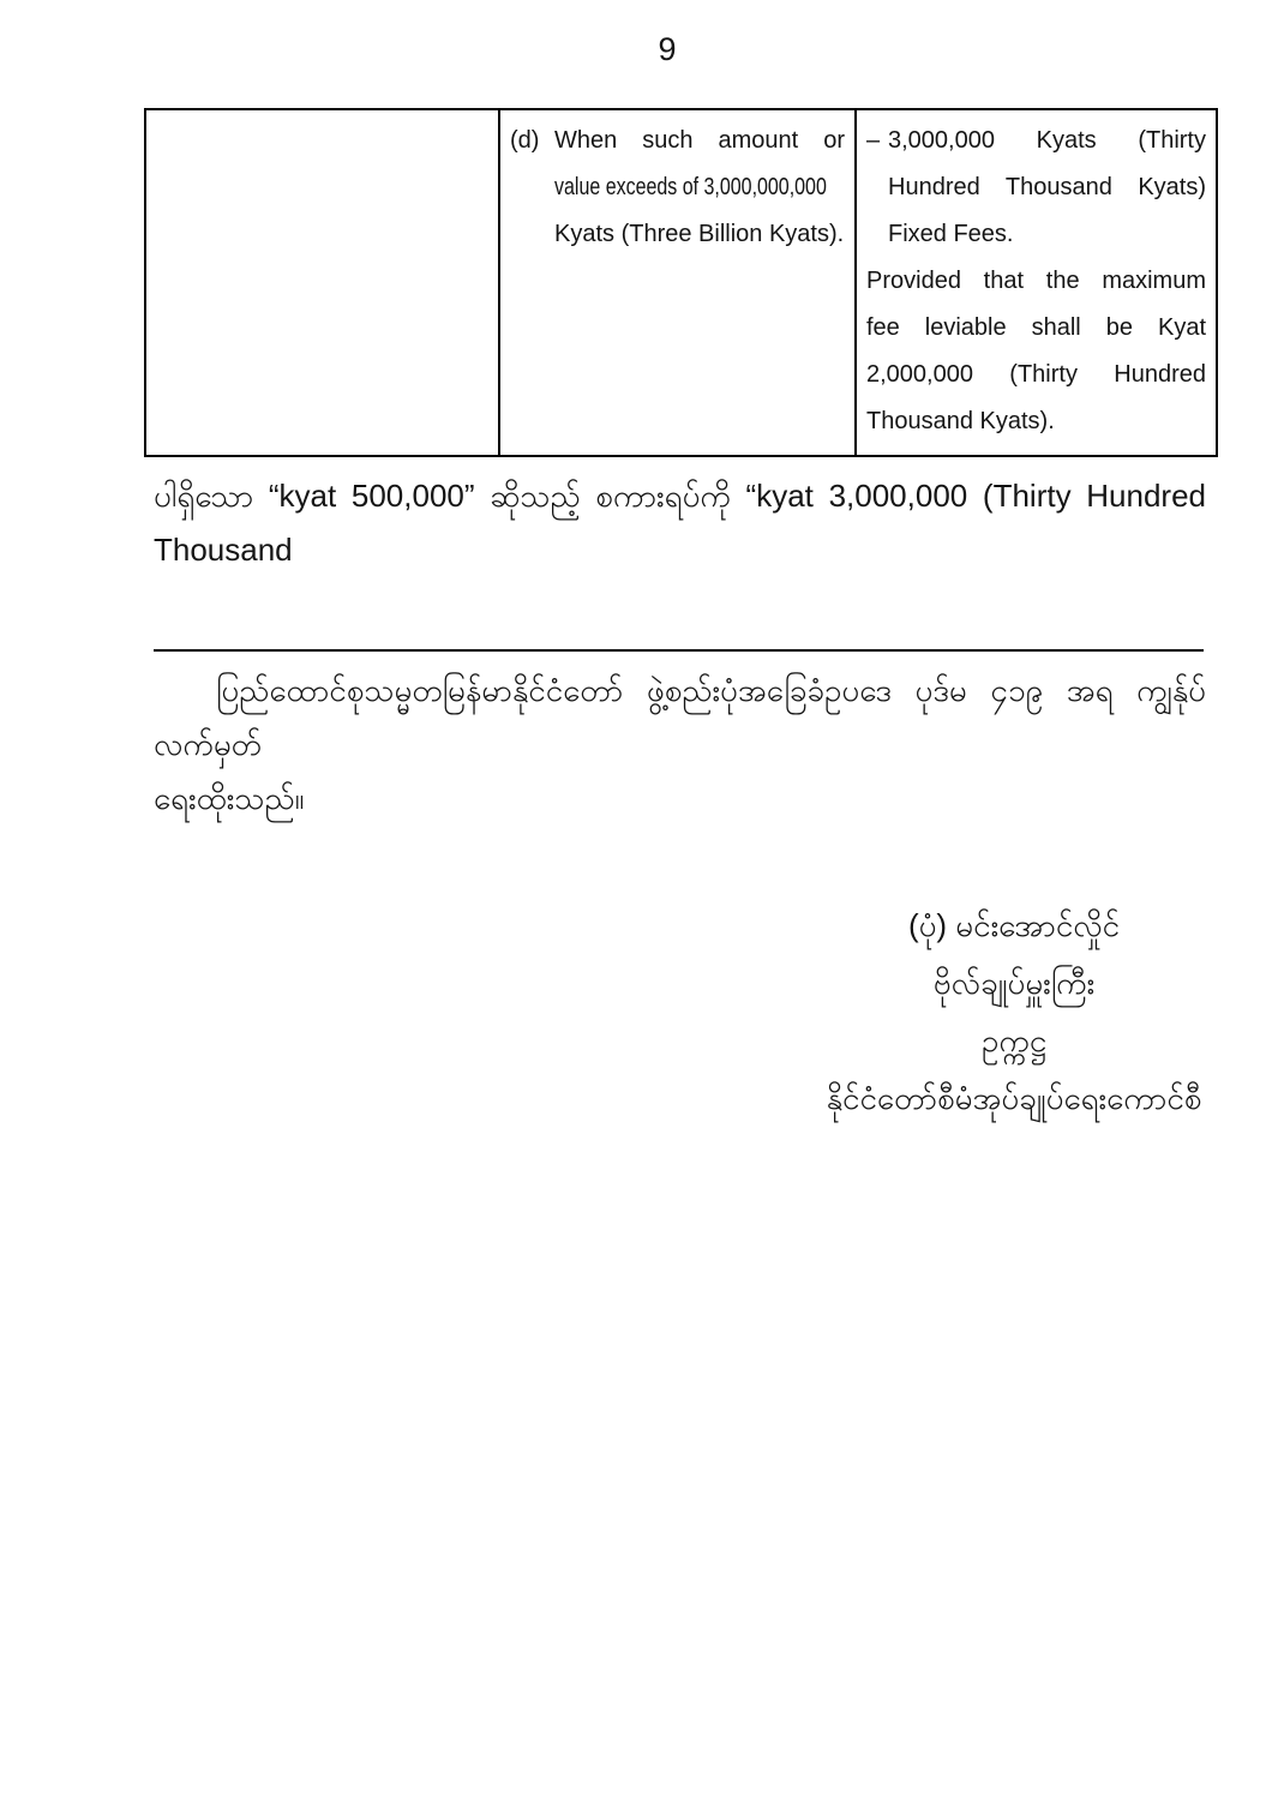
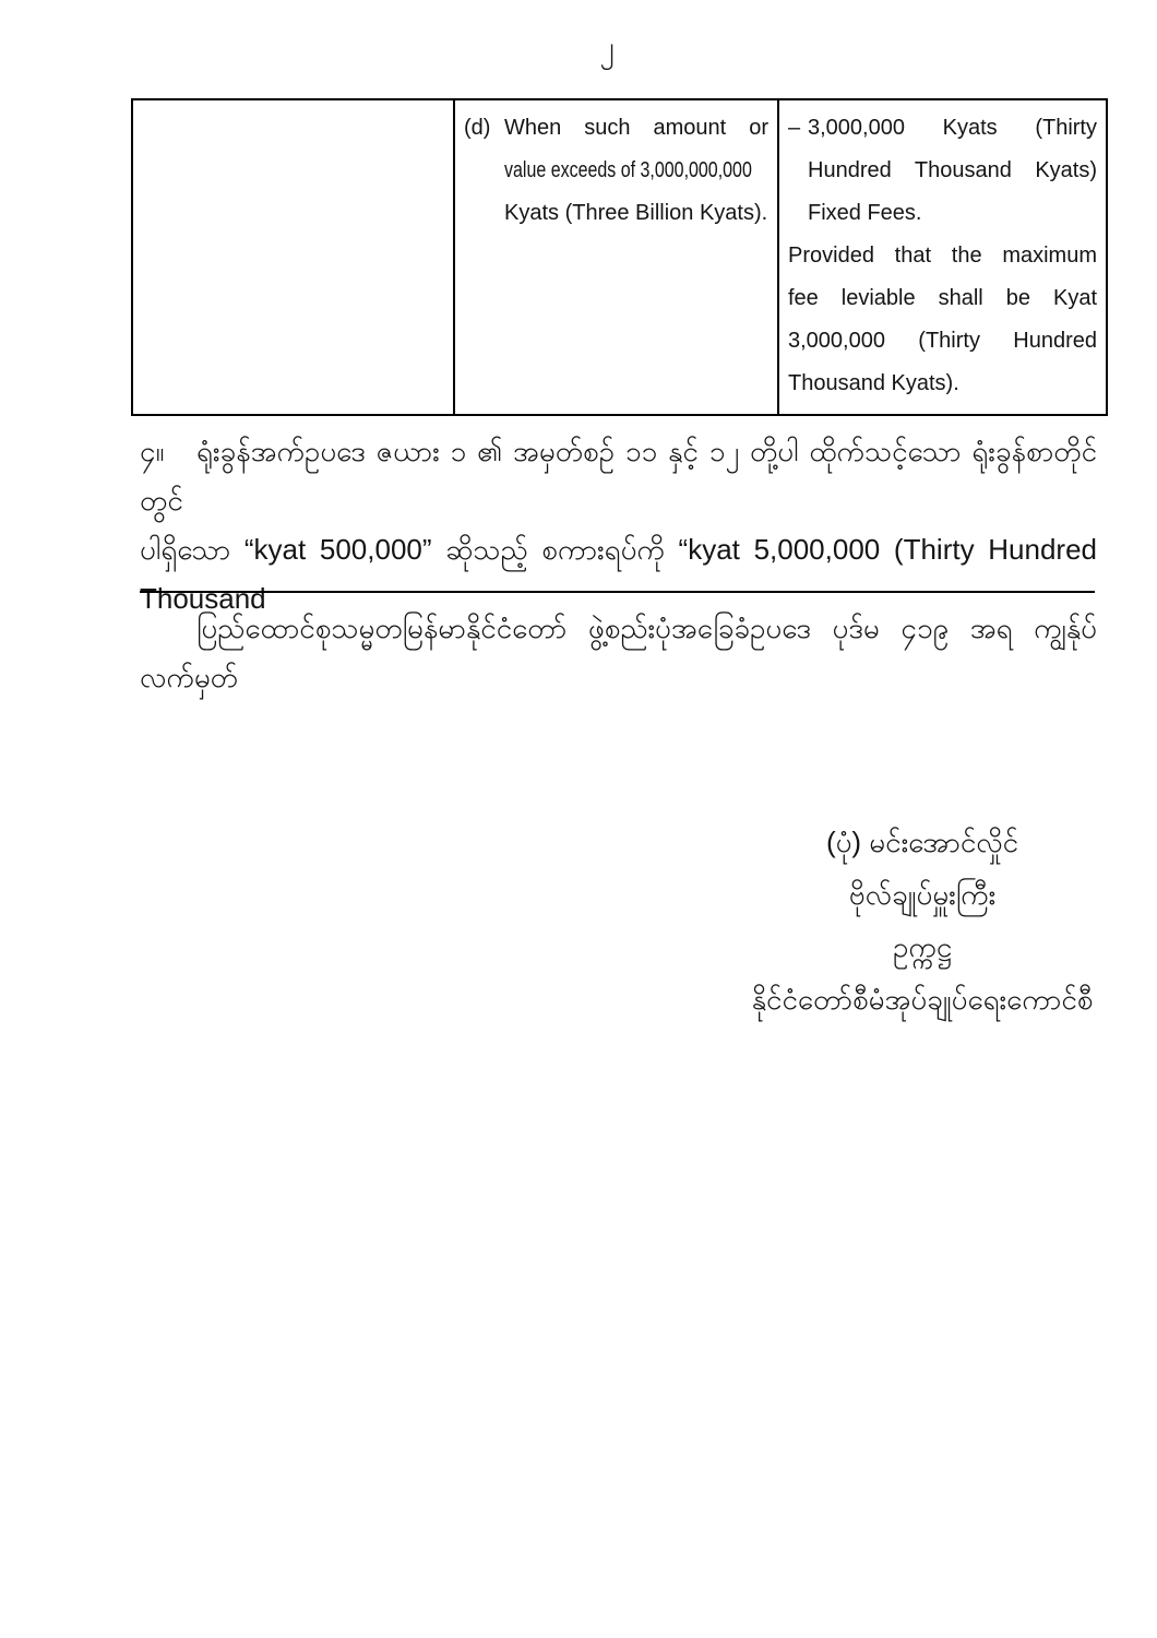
- 9
+ ၂
- 	(d) When such amount or value exceeds of 3,000,000,000 Kyats (Three Billion Kyats).	– 3,000,000 Kyats (Thirty Hundred Thousand Kyats) Fixed Fees. Provided that the maximum fee leviable shall be Kyat 2,000,000 (Thirty Hundred Thousand Kyats).
+ 	(d) When such amount or value exceeds of 3,000,000,000 Kyats (Three Billion Kyats).	– 3,000,000 Kyats (Thirty Hundred Thousand Kyats) Fixed Fees. Provided that the maximum fee leviable shall be Kyat 3,000,000 (Thirty Hundred Thousand Kyats).
+ ၄။ ရုံးခွန်အက်ဥပဒေ ဇယား ၁ ၏ အမှတ်စဉ် ၁၁ နှင့် ၁၂ တို့ပါ ထိုက်သင့်သော ရုံးခွန်စာတိုင်တွင်
- ပါရှိသော “kyat 500,000” ဆိုသည့် စကားရပ်ကို “kyat 3,000,000 (Thirty Hundred Thousand
+ ပါရှိသော “kyat 500,000” ဆိုသည့် စကားရပ်ကို “kyat 5,000,000 (Thirty Hundred Thousand
  ပြည်ထောင်စုသမ္မတမြန်မာနိုင်ငံတော် ဖွဲ့စည်းပုံအခြေခံဥပဒေ ပုဒ်မ ၄၁၉ အရ ကျွန်ုပ်လက်မှတ်
- ရေးထိုးသည်။
  (ပုံ) မင်းအောင်လှိုင်
  ဗိုလ်ချုပ်မှူးကြီး
  ဥက္ကဋ္ဌ
  နိုင်ငံတော်စီမံအုပ်ချုပ်ရေးကောင်စီ
